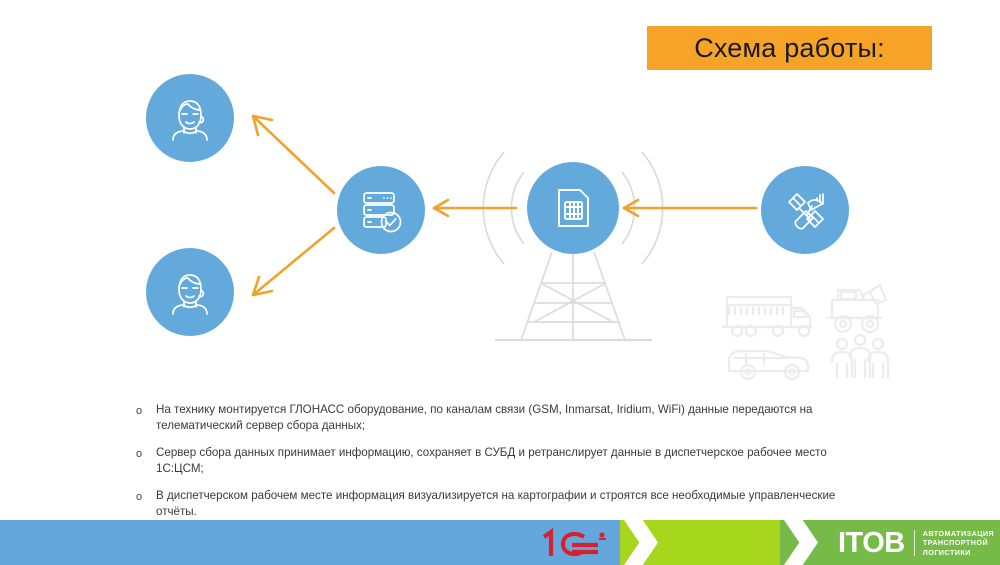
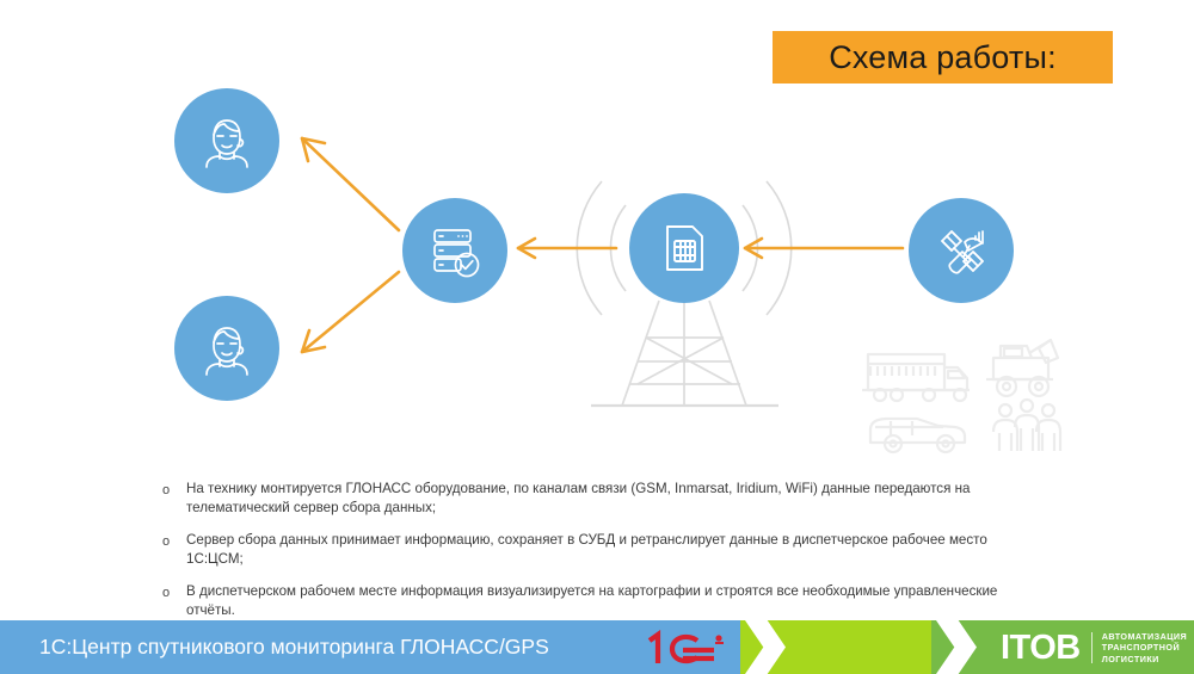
  Схема работы:
  o
  На технику монтируется ГЛОНАСС оборудование, по каналам связи (GSM, Inmarsat, Iridium, WiFi) данные передаются на телематический сервер сбора данных;
  o
  Сервер сбора данных принимает информацию, сохраняет в СУБД и ретранслирует данные в диспетчерское рабочее место 1С:ЦСМ;
  o
  В диспетчерском рабочем месте информация визуализируется на картографии и строятся все необходимые управленческие отчёты.
+ 1С:Центр спутникового мониторинга ГЛОНАСС/GPS
  ITOB
  АВТОМАТИЗАЦИЯ
  ТРАНСПОРТНОЙ
  ЛОГИСТИКИ
